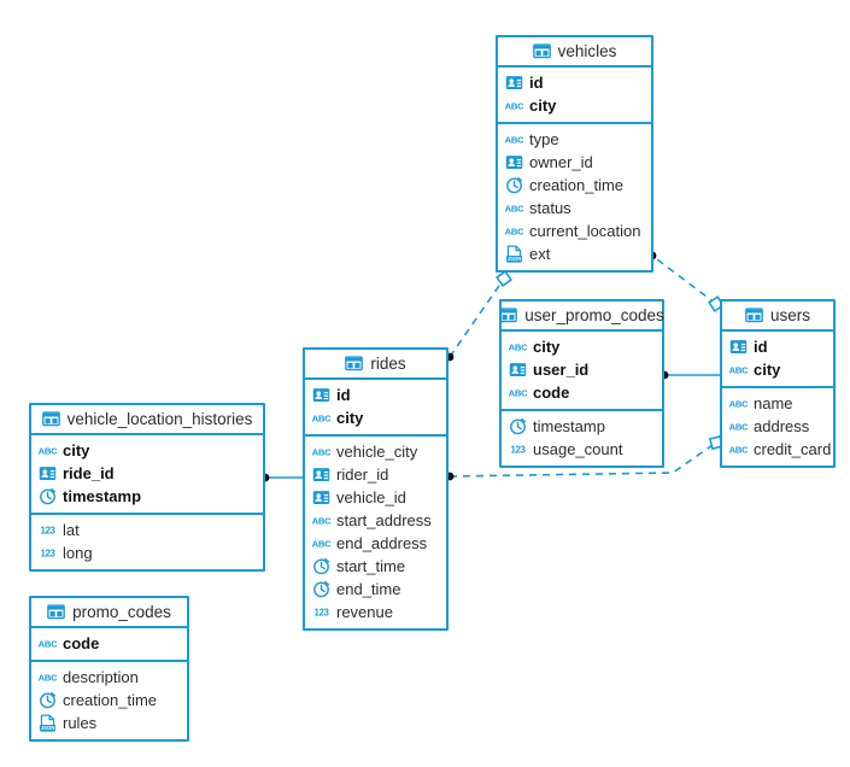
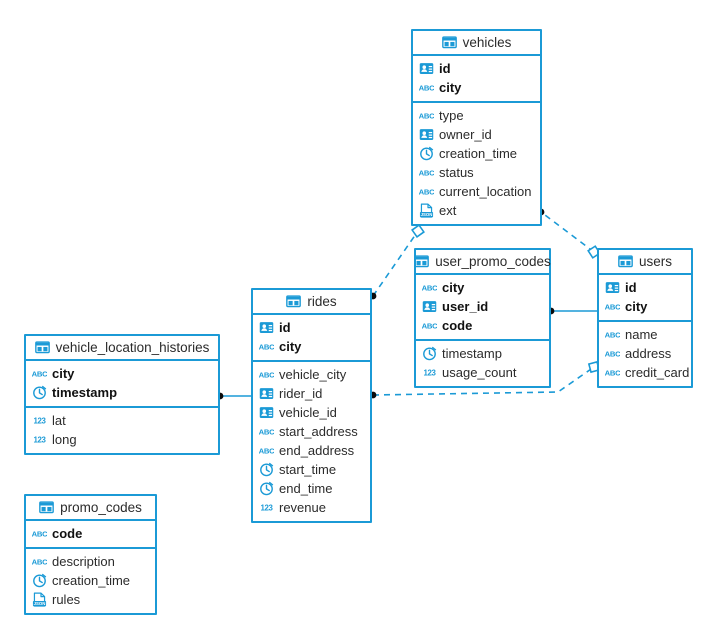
  vehicles
  id
  ABC
  city
  ABC
  type
  owner_id
  creation_time
  ABC
  status
  ABC
  current_location
  ext
  user_promo_codes
  ABC
  city
  user_id
  ABC
  code
  timestamp
  123
  usage_count
  users
  id
  ABC
  city
  ABC
  name
  ABC
  address
  ABC
  credit_card
  rides
  id
  ABC
  city
  ABC
  vehicle_city
  rider_id
  vehicle_id
  ABC
  start_address
  ABC
  end_address
  start_time
  end_time
  123
  revenue
  vehicle_location_histories
  ABC
  city
- ride_id
  timestamp
  123
  lat
  123
  long
  promo_codes
  ABC
  code
  ABC
  description
  creation_time
  rules
